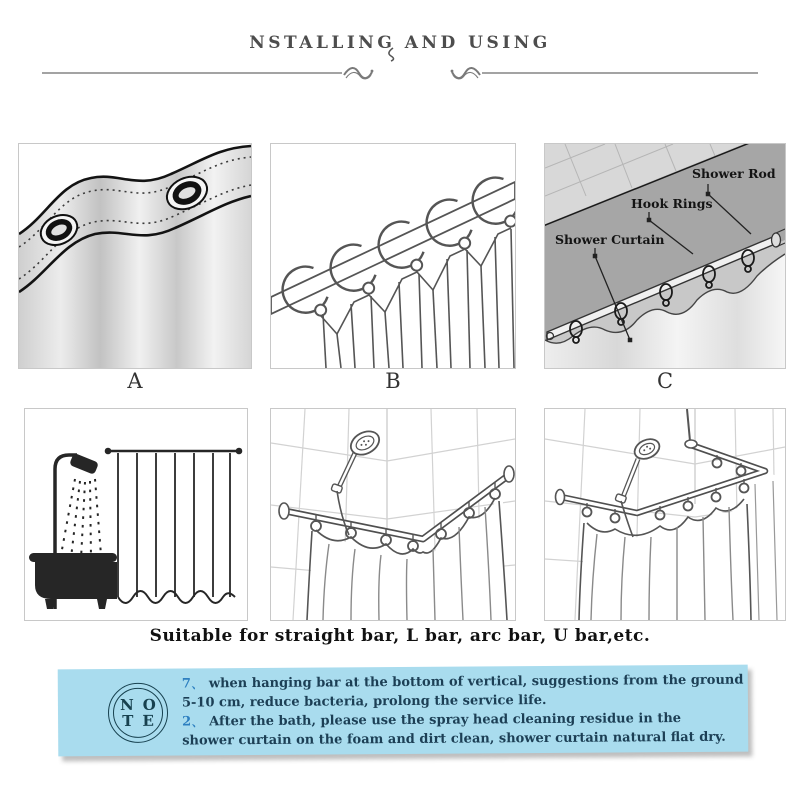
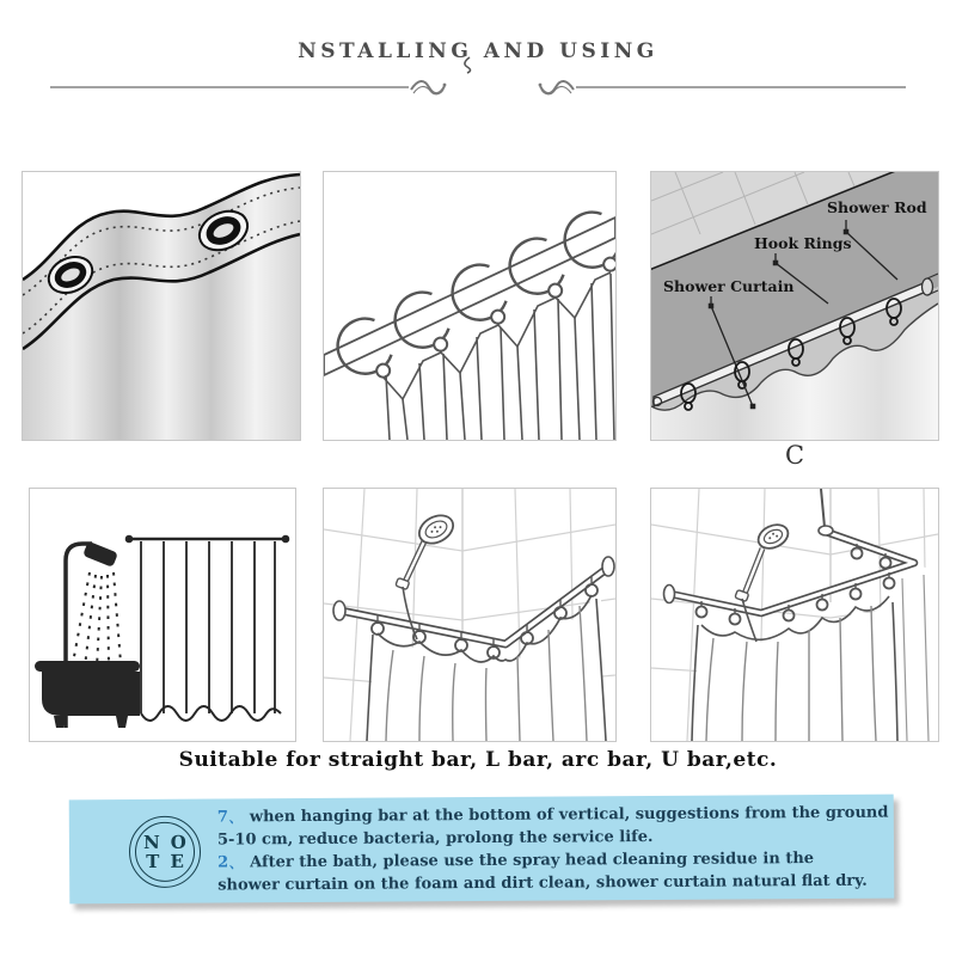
  NSTALLING AND USING
  Shower Rod
  Hook Rings
  Shower Curtain
- A
- B
  C
  Suitable for straight bar, L bar, arc bar, U bar,etc.
  N
  O
  T
  E
  7、 when hanging bar at the bottom of vertical, suggestions from the ground
  5-10 cm, reduce bacteria, prolong the service life.
  2、 After the bath, please use the spray head cleaning residue in the
  shower curtain on the foam and dirt clean, shower curtain natural flat dry.
